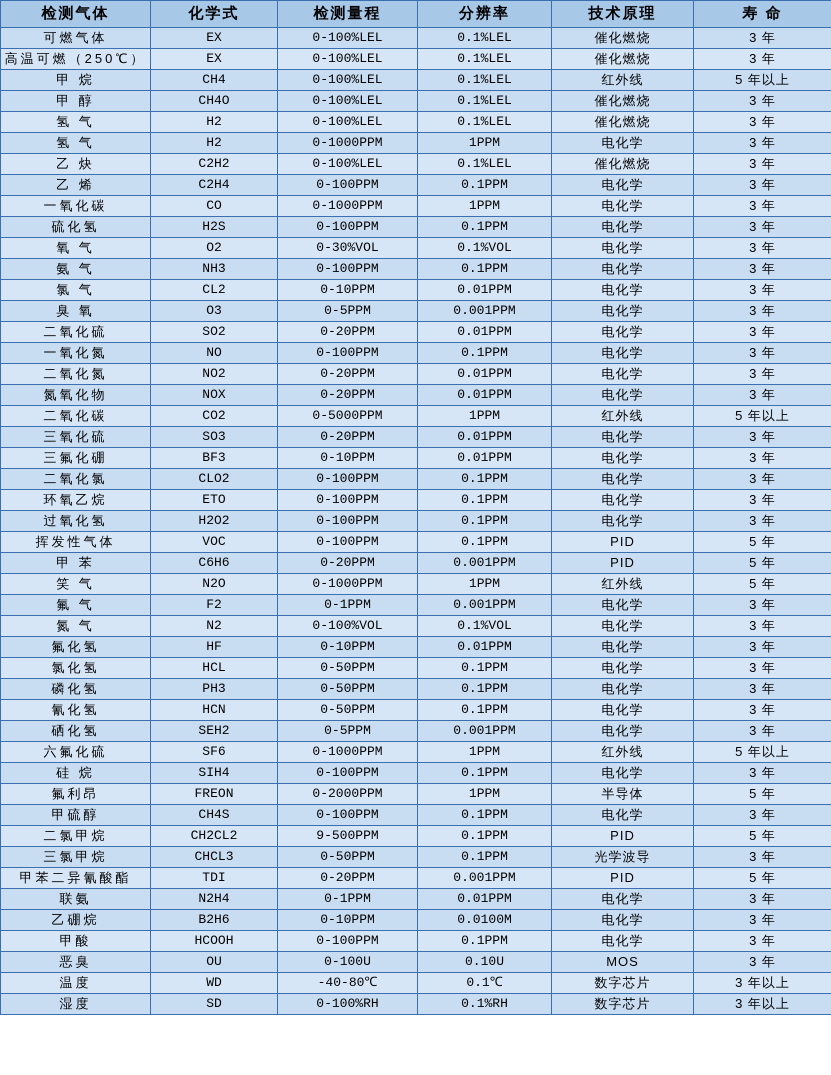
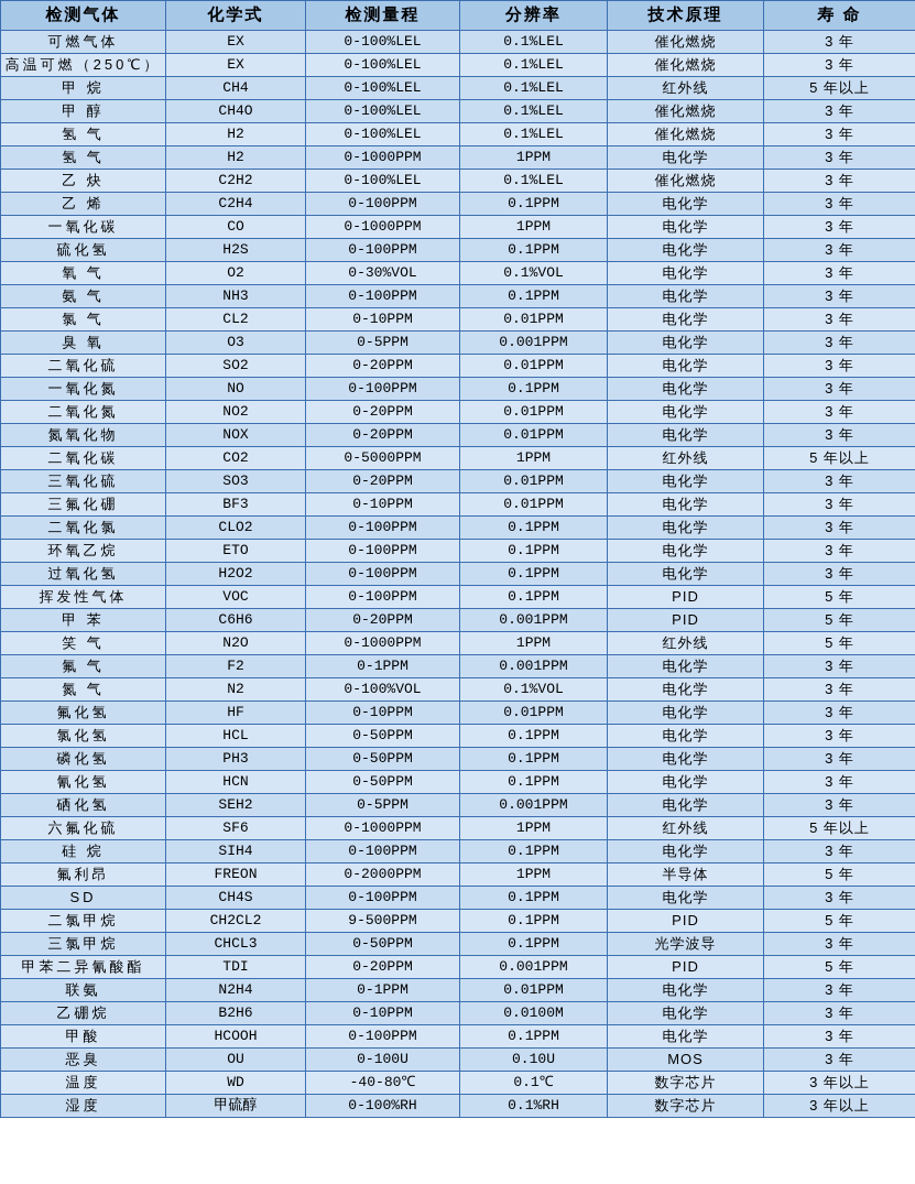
  检测气体	化学式	检测量程	分辨率	技术原理	寿 命
  可燃气体	EX	0-100%LEL	0.1%LEL	催化燃烧	3 年
  高温可燃（250℃）	EX	0-100%LEL	0.1%LEL	催化燃烧	3 年
  甲 烷	CH4	0-100%LEL	0.1%LEL	红外线	5 年以上
  甲 醇	CH4O	0-100%LEL	0.1%LEL	催化燃烧	3 年
  氢 气	H2	0-100%LEL	0.1%LEL	催化燃烧	3 年
  氢 气	H2	0-1000PPM	1PPM	电化学	3 年
  乙 炔	C2H2	0-100%LEL	0.1%LEL	催化燃烧	3 年
  乙 烯	C2H4	0-100PPM	0.1PPM	电化学	3 年
  一氧化碳	CO	0-1000PPM	1PPM	电化学	3 年
  硫化氢	H2S	0-100PPM	0.1PPM	电化学	3 年
  氧 气	O2	0-30%VOL	0.1%VOL	电化学	3 年
  氨 气	NH3	0-100PPM	0.1PPM	电化学	3 年
  氯 气	CL2	0-10PPM	0.01PPM	电化学	3 年
  臭 氧	O3	0-5PPM	0.001PPM	电化学	3 年
  二氧化硫	SO2	0-20PPM	0.01PPM	电化学	3 年
  一氧化氮	NO	0-100PPM	0.1PPM	电化学	3 年
  二氧化氮	NO2	0-20PPM	0.01PPM	电化学	3 年
  氮氧化物	NOX	0-20PPM	0.01PPM	电化学	3 年
  二氧化碳	CO2	0-5000PPM	1PPM	红外线	5 年以上
  三氧化硫	SO3	0-20PPM	0.01PPM	电化学	3 年
  三氟化硼	BF3	0-10PPM	0.01PPM	电化学	3 年
  二氧化氯	CLO2	0-100PPM	0.1PPM	电化学	3 年
  环氧乙烷	ETO	0-100PPM	0.1PPM	电化学	3 年
  过氧化氢	H2O2	0-100PPM	0.1PPM	电化学	3 年
  挥发性气体	VOC	0-100PPM	0.1PPM	PID	5 年
  甲 苯	C6H6	0-20PPM	0.001PPM	PID	5 年
  笑 气	N2O	0-1000PPM	1PPM	红外线	5 年
  氟 气	F2	0-1PPM	0.001PPM	电化学	3 年
  氮 气	N2	0-100%VOL	0.1%VOL	电化学	3 年
  氟化氢	HF	0-10PPM	0.01PPM	电化学	3 年
  氯化氢	HCL	0-50PPM	0.1PPM	电化学	3 年
  磷化氢	PH3	0-50PPM	0.1PPM	电化学	3 年
  氰化氢	HCN	0-50PPM	0.1PPM	电化学	3 年
  硒化氢	SEH2	0-5PPM	0.001PPM	电化学	3 年
  六氟化硫	SF6	0-1000PPM	1PPM	红外线	5 年以上
  硅 烷	SIH4	0-100PPM	0.1PPM	电化学	3 年
  氟利昂	FREON	0-2000PPM	1PPM	半导体	5 年
- 甲硫醇	CH4S	0-100PPM	0.1PPM	电化学	3 年
+ SD	CH4S	0-100PPM	0.1PPM	电化学	3 年
  二氯甲烷	CH2CL2	9-500PPM	0.1PPM	PID	5 年
  三氯甲烷	CHCL3	0-50PPM	0.1PPM	光学波导	3 年
  甲苯二异氰酸酯	TDI	0-20PPM	0.001PPM	PID	5 年
  联氨	N2H4	0-1PPM	0.01PPM	电化学	3 年
  乙硼烷	B2H6	0-10PPM	0.0100M	电化学	3 年
  甲酸	HCOOH	0-100PPM	0.1PPM	电化学	3 年
  恶臭	OU	0-100U	0.10U	MOS	3 年
  温度	WD	-40-80℃	0.1℃	数字芯片	3 年以上
- 湿度	SD	0-100%RH	0.1%RH	数字芯片	3 年以上
+ 湿度	甲硫醇	0-100%RH	0.1%RH	数字芯片	3 年以上
